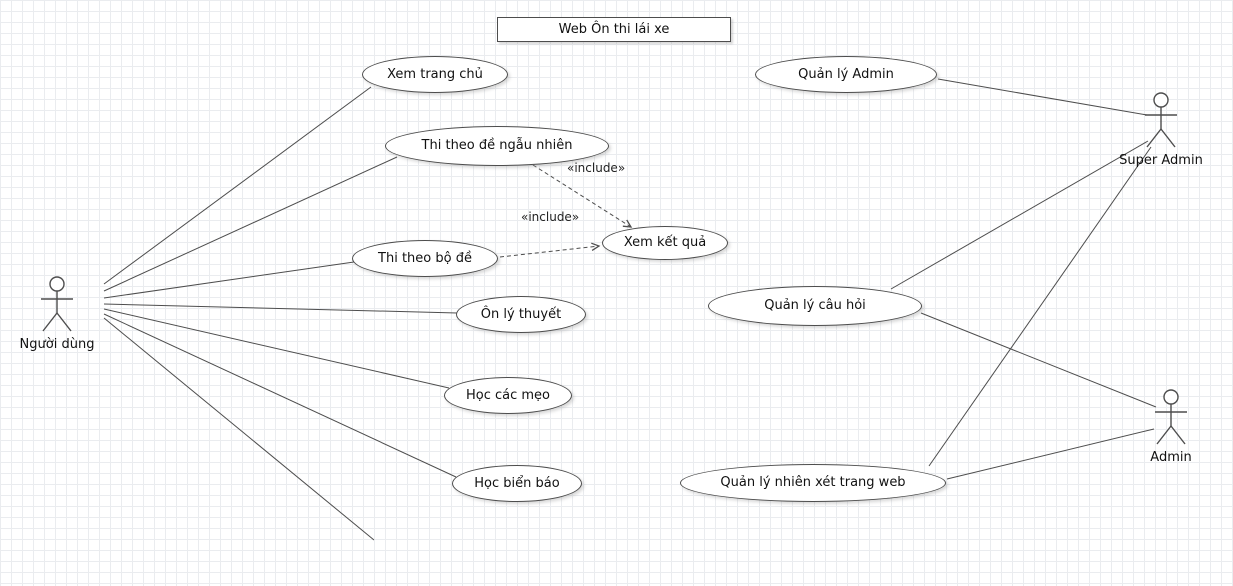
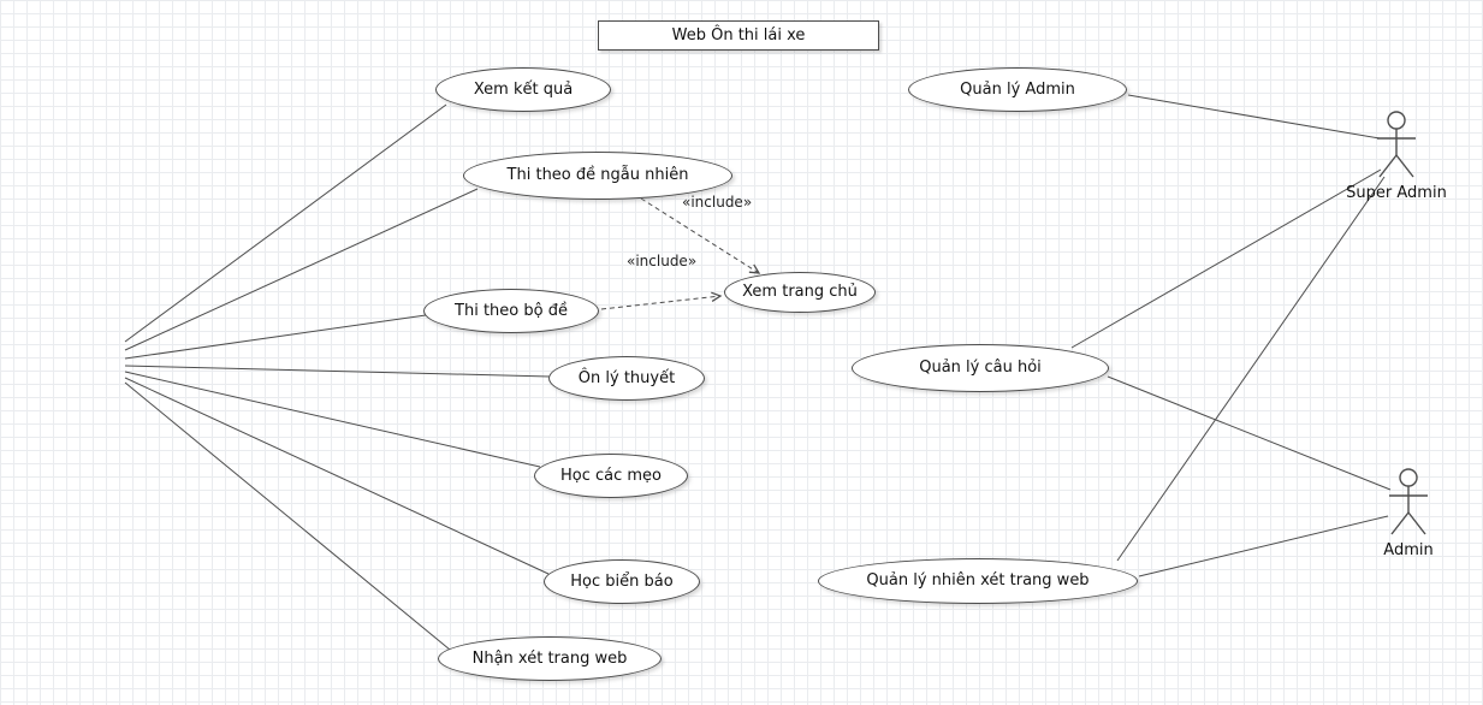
  Web Ôn thi lái xe
- Xem trang chủ
+ Xem kết quả
  Thi theo đề ngẫu nhiên
  Thi theo bộ đề
  Ôn lý thuyết
  Học các mẹo
  Học biển báo
+ Nhận xét trang web
- Xem kết quả
+ Xem trang chủ
  Quản lý Admin
  Quản lý câu hỏi
  Quản lý nhiên xét trang web
  «include»
  «include»
- Người dùng
  Super Admin
  Admin
